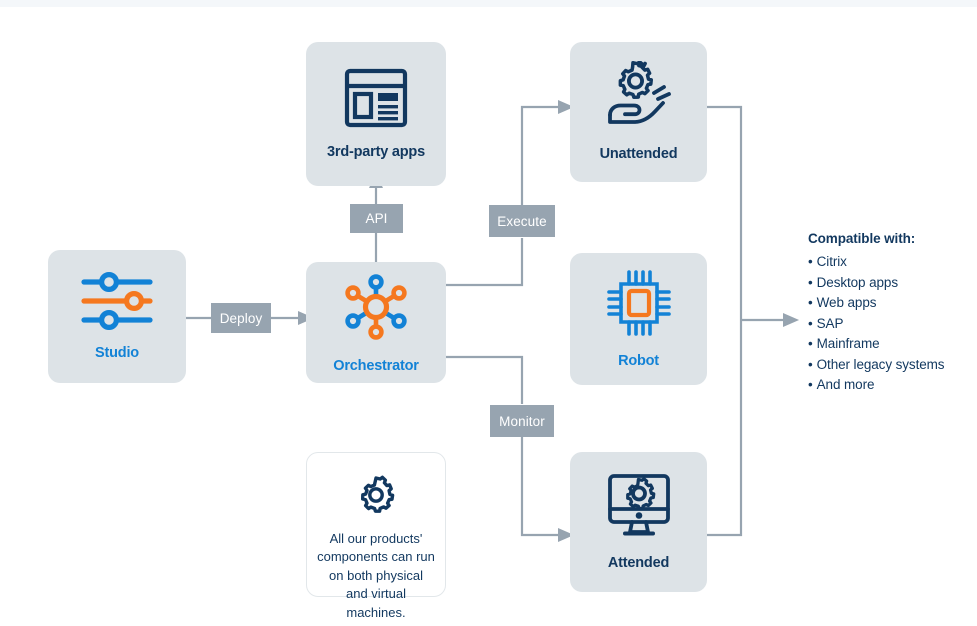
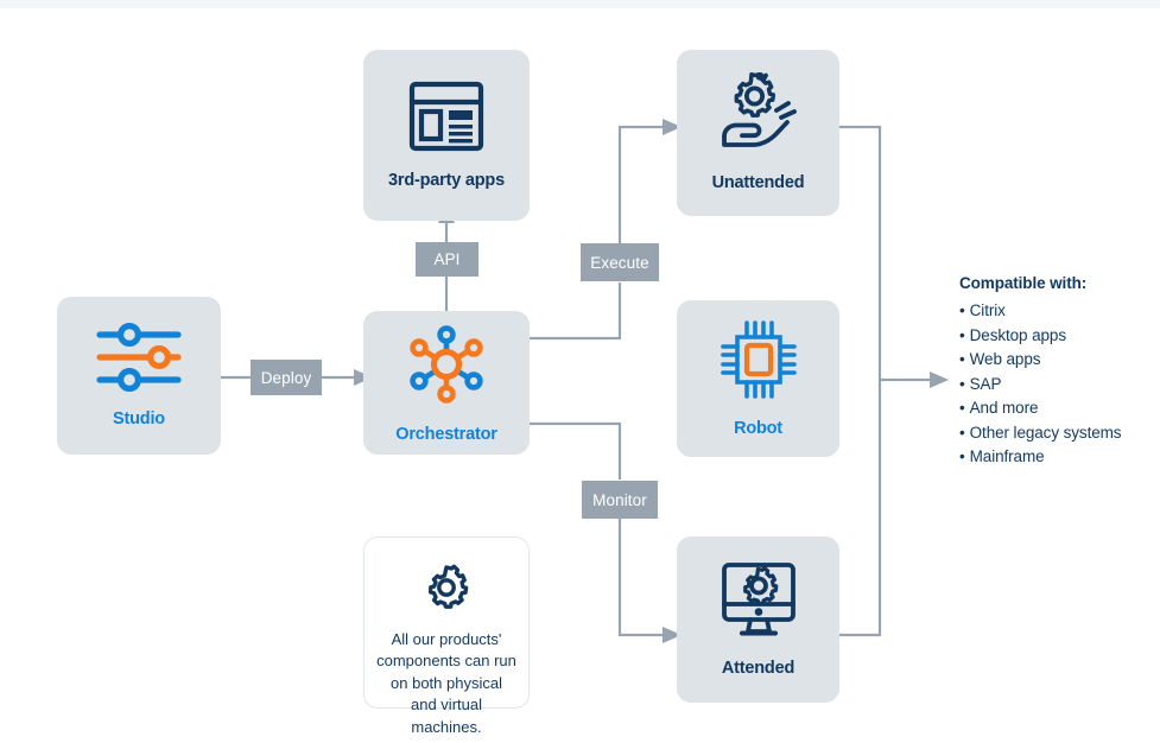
  Studio
  3rd-party apps
  Orchestrator
  Unattended
  Robot
  Attended
  All our products' components can run on both physical and virtual machines.
  Deploy
  API
  Execute
  Monitor
  Compatible with:
  • Citrix
  • Desktop apps
  • Web apps
  • SAP
- • Mainframe
+ • And more
  • Other legacy systems
- • And more
+ • Mainframe
